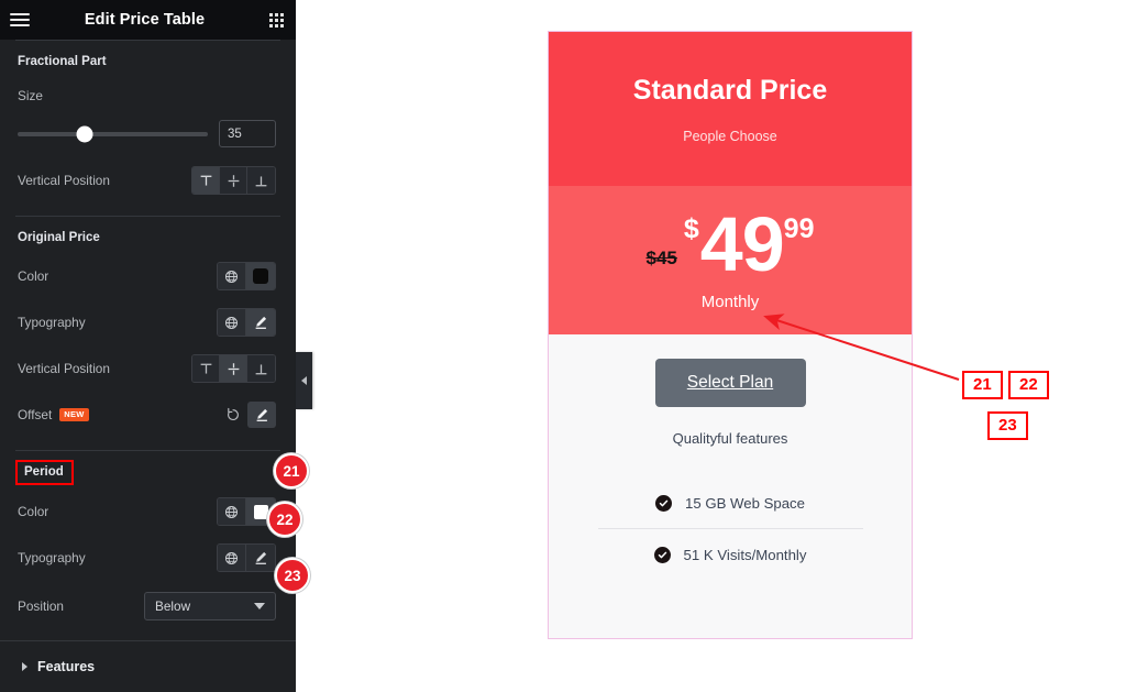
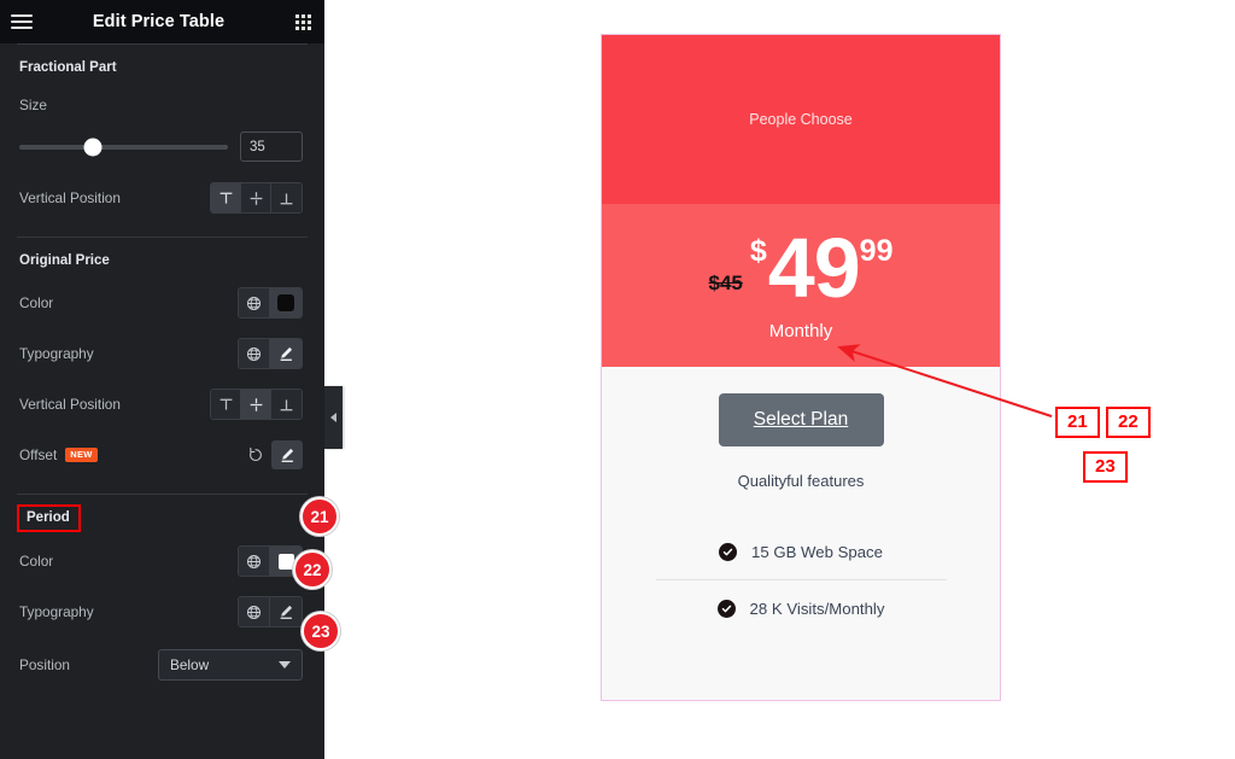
  Edit Price Table
  Fractional Part
  Size
  35
  Vertical Position
  Original Price
  Color
  Typography
  Vertical Position
  Offset
  NEW
  Period
  Color
  Typography
  Position
  Below
- Features
- Standard Price
  People Choose
  $45
  $
  49
  99
  Monthly
  Select Plan
  Qualityful features
  15 GB Web Space
- 51 K Visits/Monthly
+ 28 K Visits/Monthly
  21
  22
  23
  21
  22
  23
